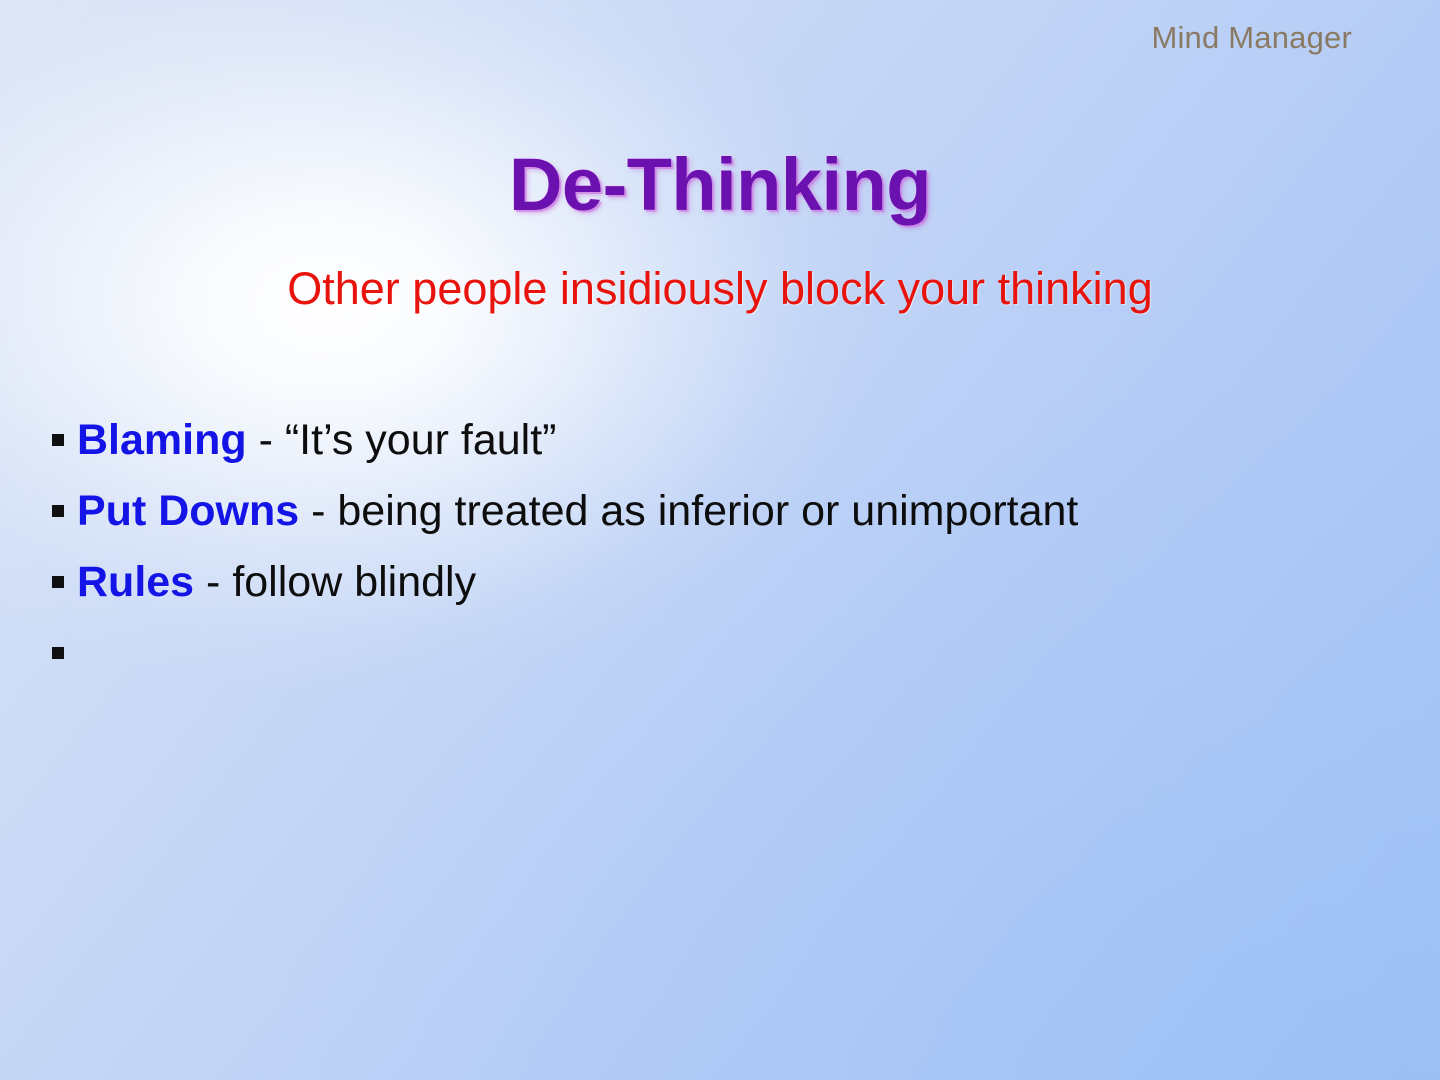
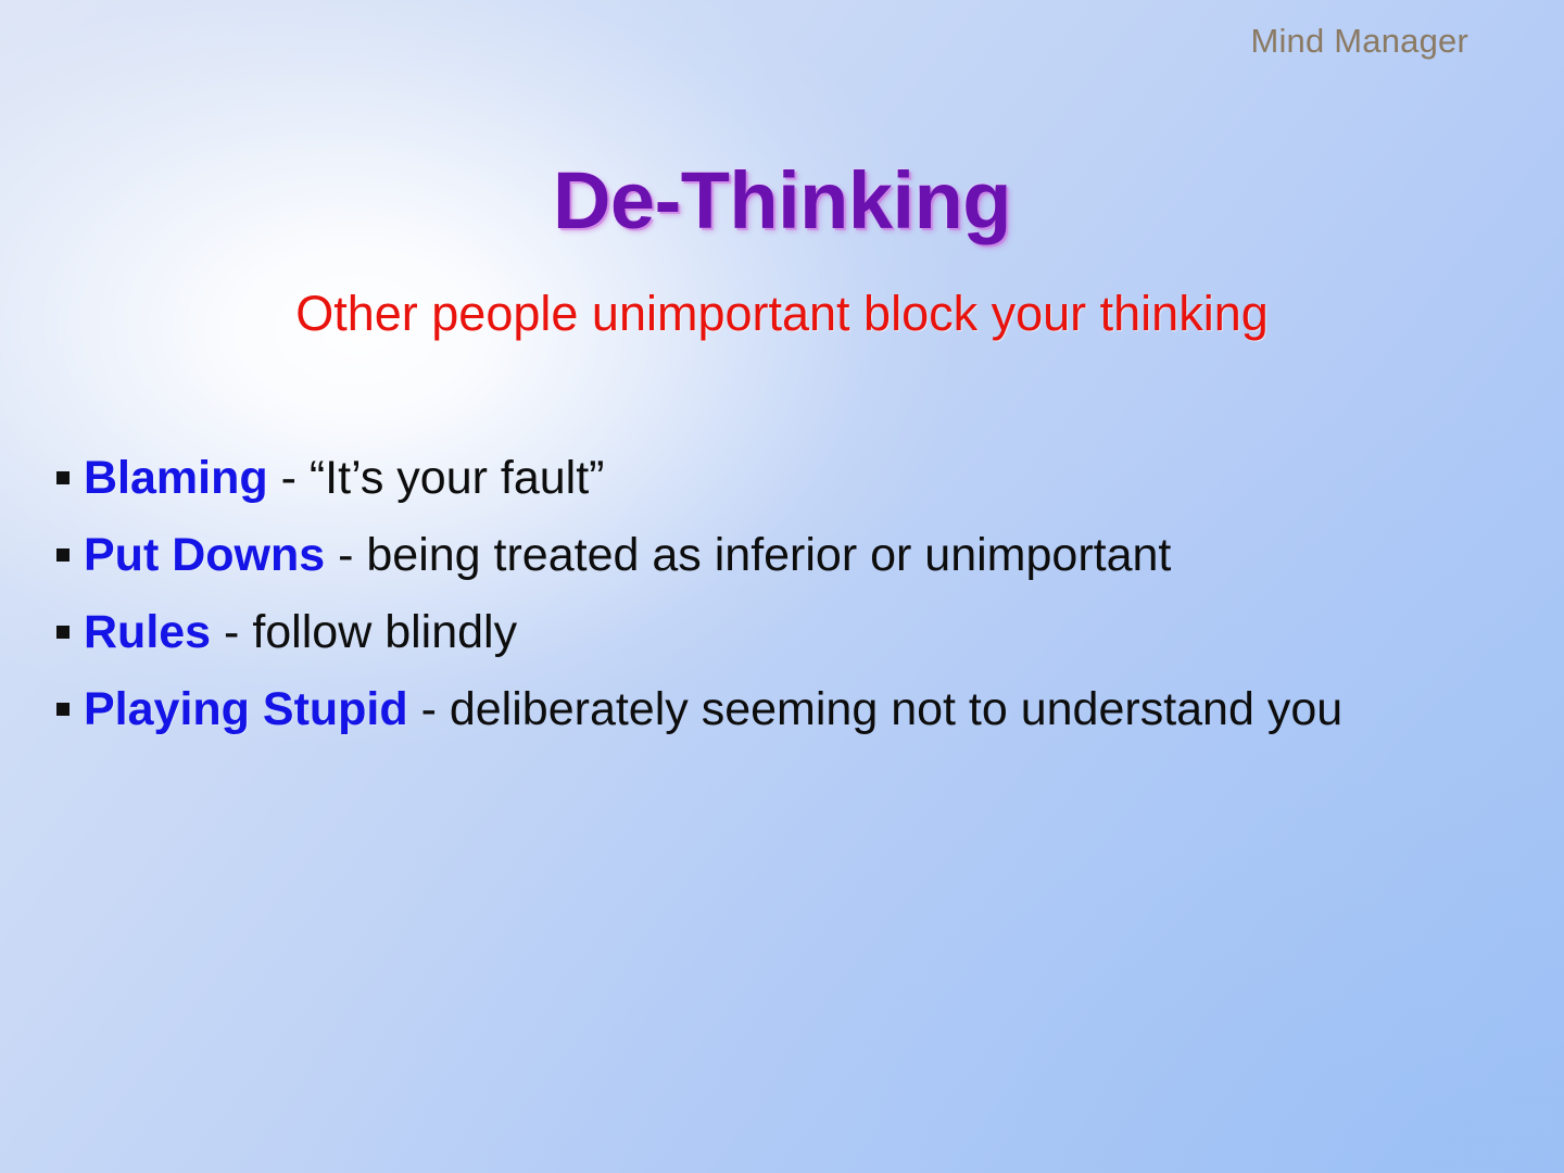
  Mind Manager
  De-Thinking
- Other people insidiously block your thinking
+ Other people unimportant block your thinking
  Blaming - “It’s your fault”
  Put Downs - being treated as inferior or unimportant
  Rules - follow blindly
+ Playing Stupid - deliberately seeming not to understand you
